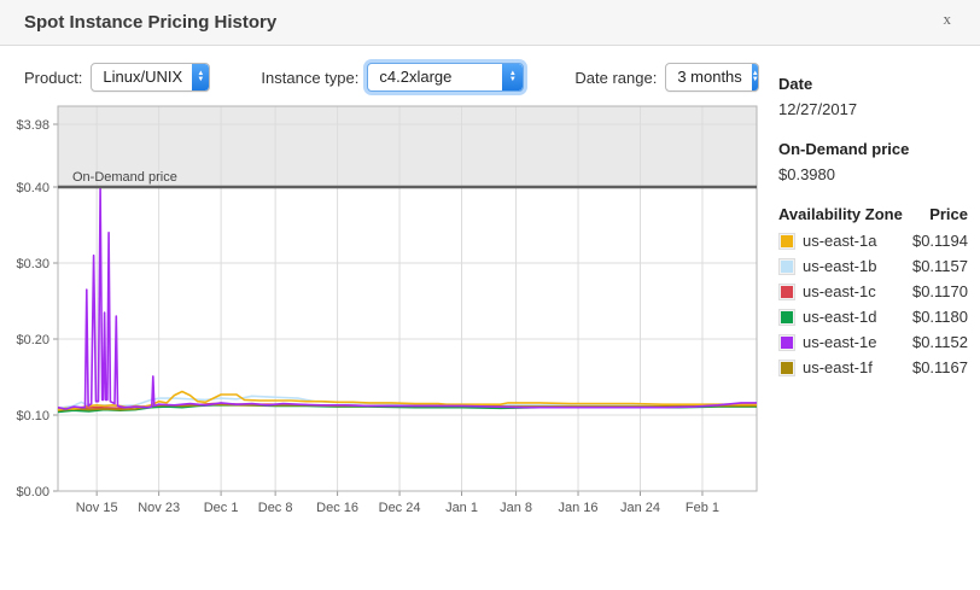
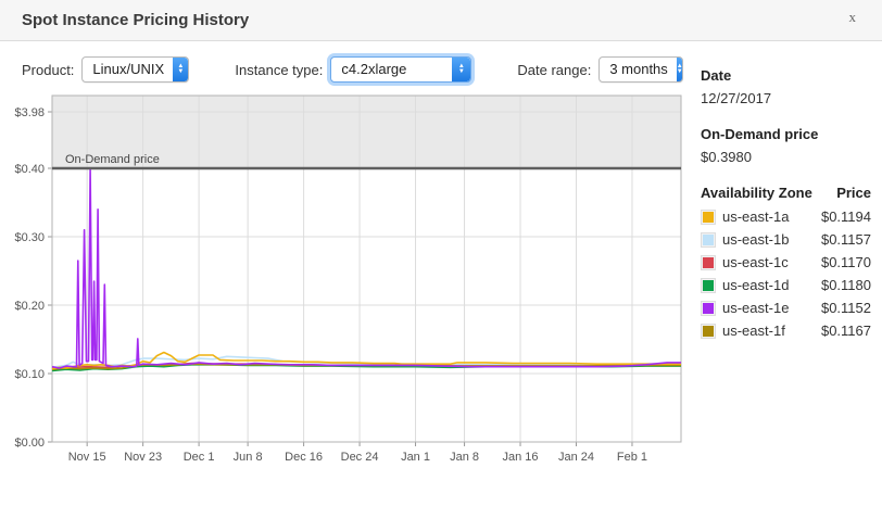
  Spot Instance Pricing History
  x
  Product:
  Linux/UNIX
  Instance type:
  c4.2xlarge
  Date range:
  3 months
  Nov 15
  Nov 23
  Dec 1
- Dec 8
+ Jun 8
  Dec 16
  Dec 24
  Jan 1
  Jan 8
  Jan 16
  Jan 24
  Feb 1
  $3.98
  $0.40
  $0.30
  $0.20
  $0.10
  $0.00
  On-Demand price
  Date
  12/27/2017
  On-Demand price
  $0.3980
  Availability Zone
  Price
  us-east-1a
  $0.1194
  us-east-1b
  $0.1157
  us-east-1c
  $0.1170
  us-east-1d
  $0.1180
  us-east-1e
  $0.1152
  us-east-1f
  $0.1167
